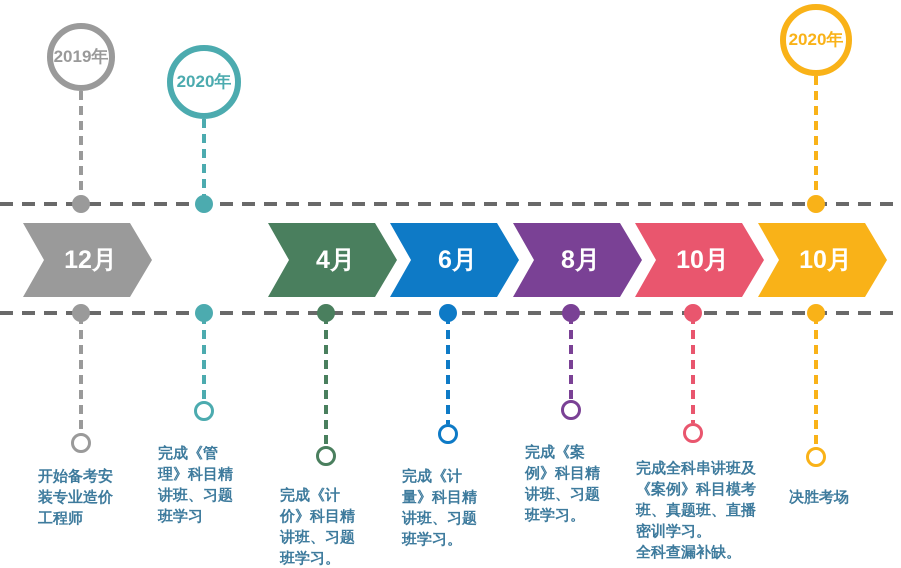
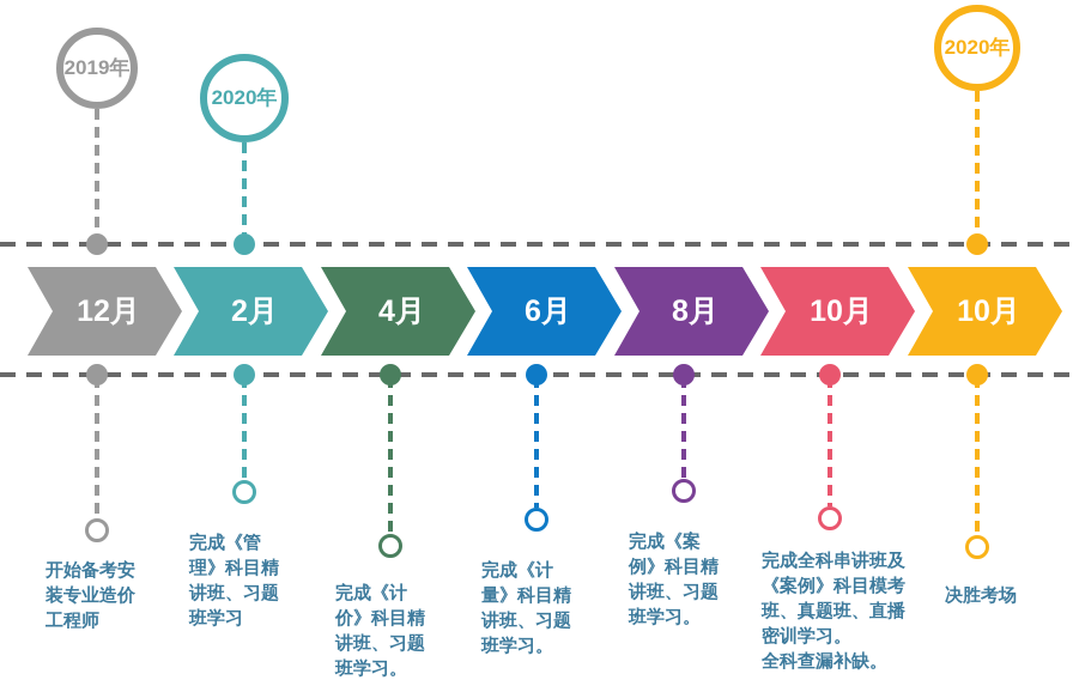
  2019年
  2020年
  2020年
  12月
+ 2月
  4月
  6月
  8月
  10月
  10月
  开始备考安
  装专业造价
  工程师
  完成《管
  理》科目精
  讲班、习题
  班学习
  完成《计
  价》科目精
  讲班、习题
  班学习。
  完成《计
  量》科目精
  讲班、习题
  班学习。
  完成《案
  例》科目精
  讲班、习题
  班学习。
  完成全科串讲班及
  《案例》科目模考
  班、真题班、直播
  密训学习。
  全科查漏补缺。
  决胜考场
